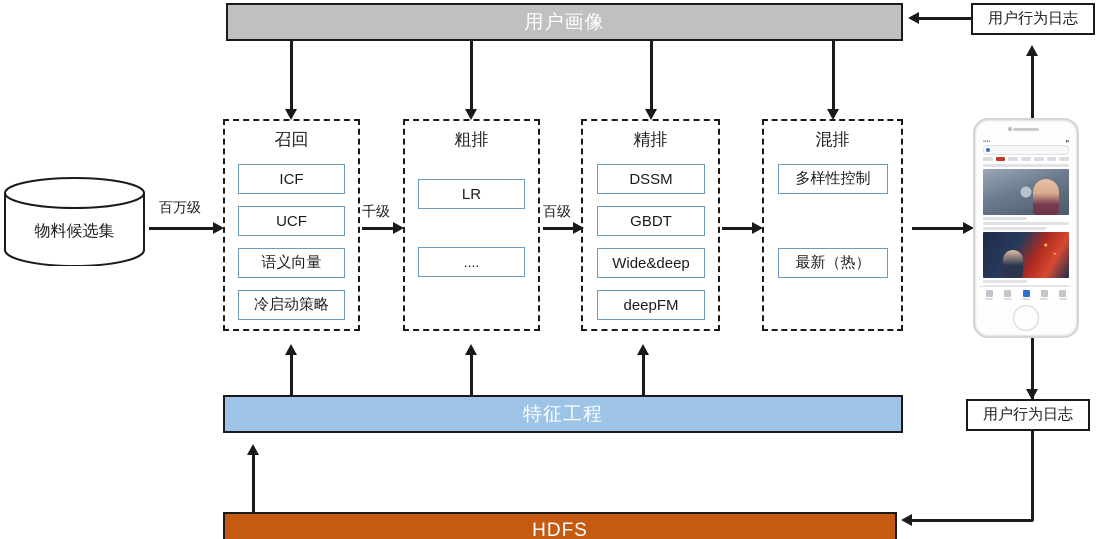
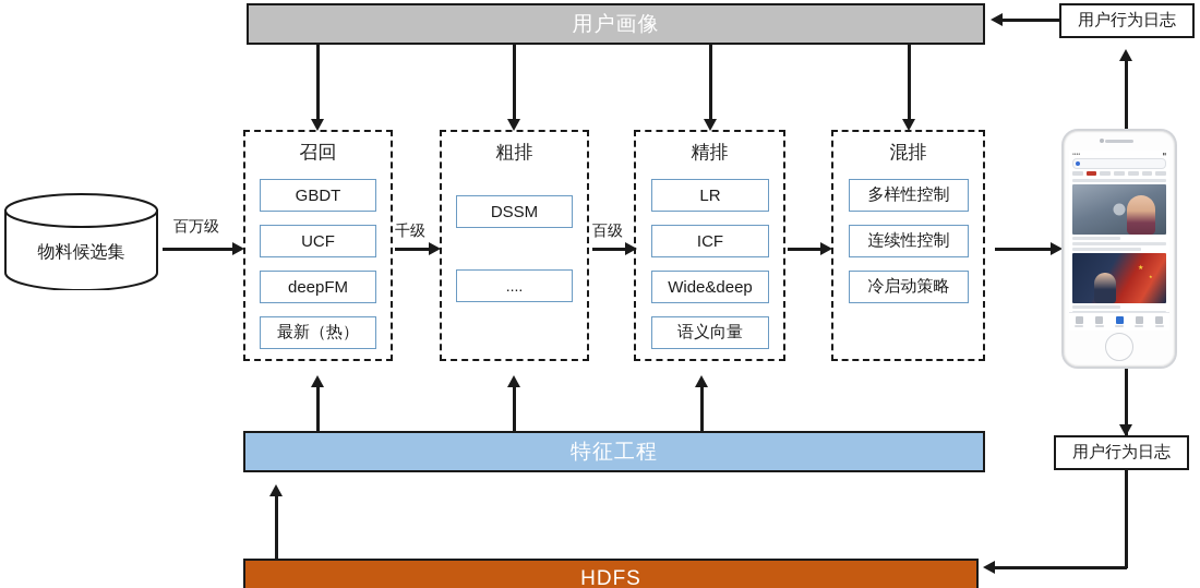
  用户画像
  用户行为日志
  物料候选集
  百万级
  召回
- ICF
+ GBDT
  UCF
- 语义向量
+ deepFM
- 冷启动策略
+ 最新（热）
  千级
  粗排
- LR
+ DSSM
  ....
  百级
  精排
- DSSM
+ LR
- GBDT
+ ICF
  Wide&deep
- deepFM
+ 语义向量
  混排
  多样性控制
+ 连续性控制
- 最新（热）
+ 冷启动策略
  用户行为日志
  特征工程
  HDFS
